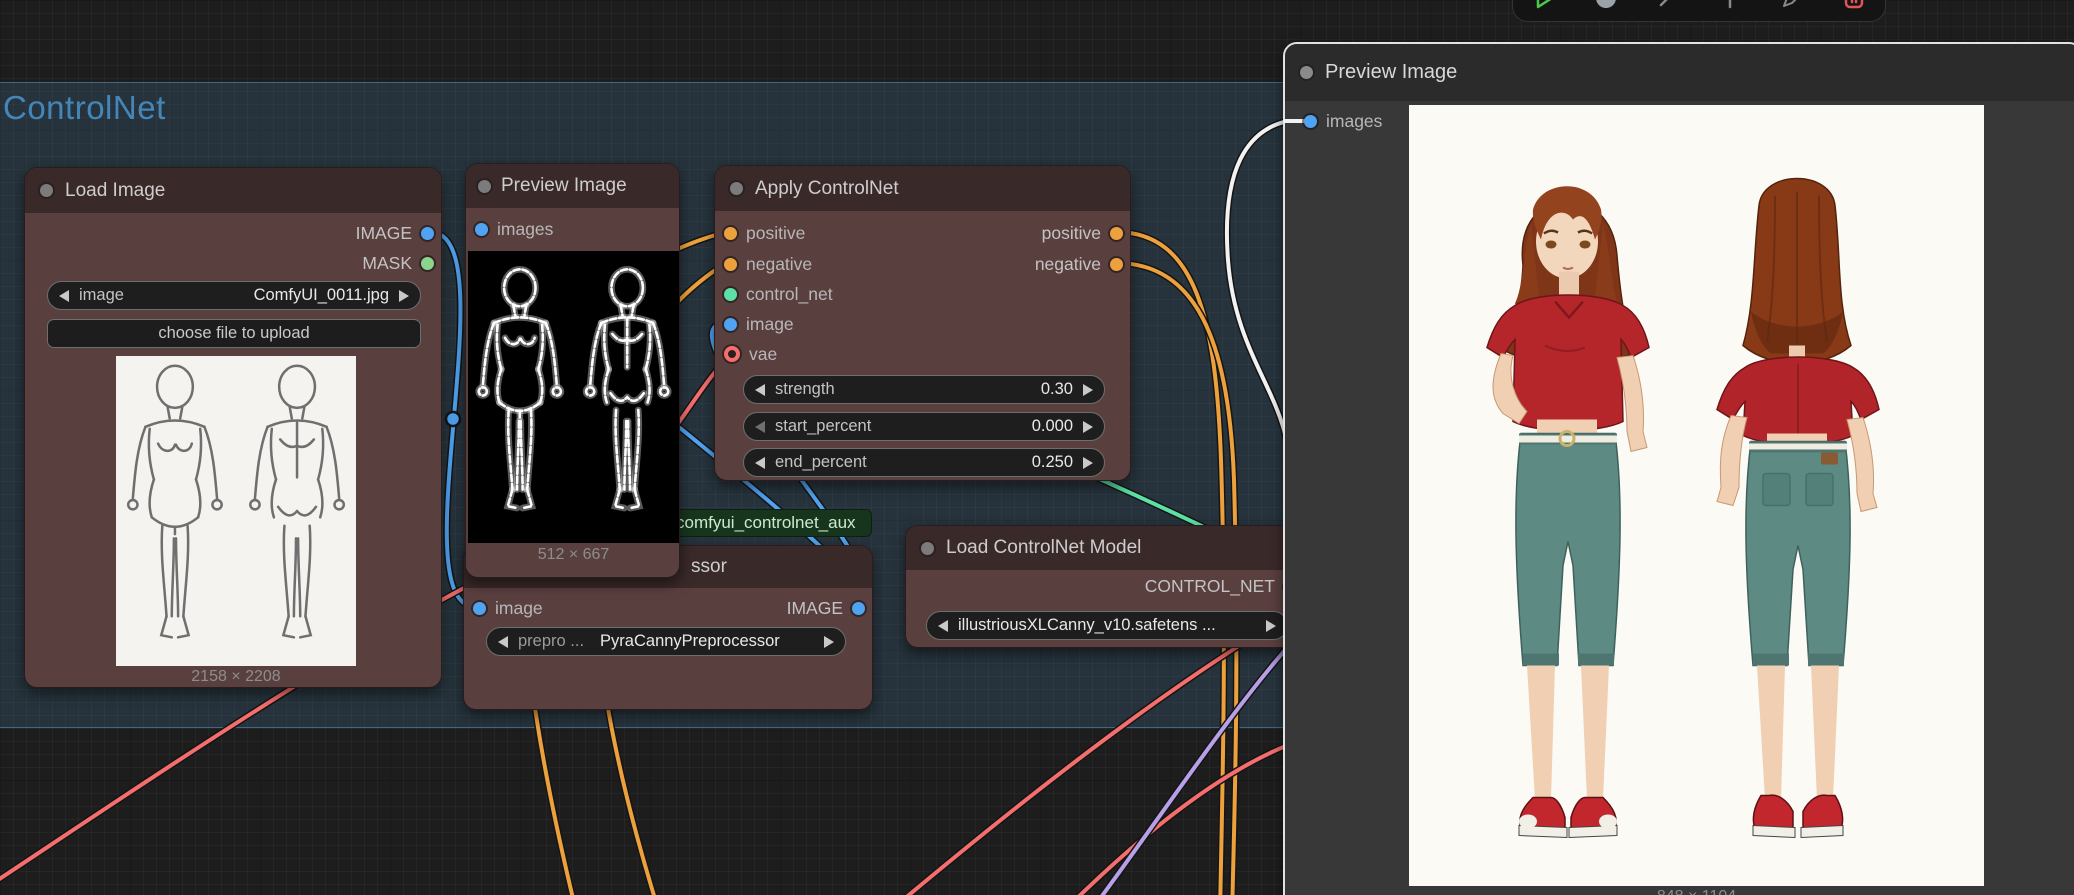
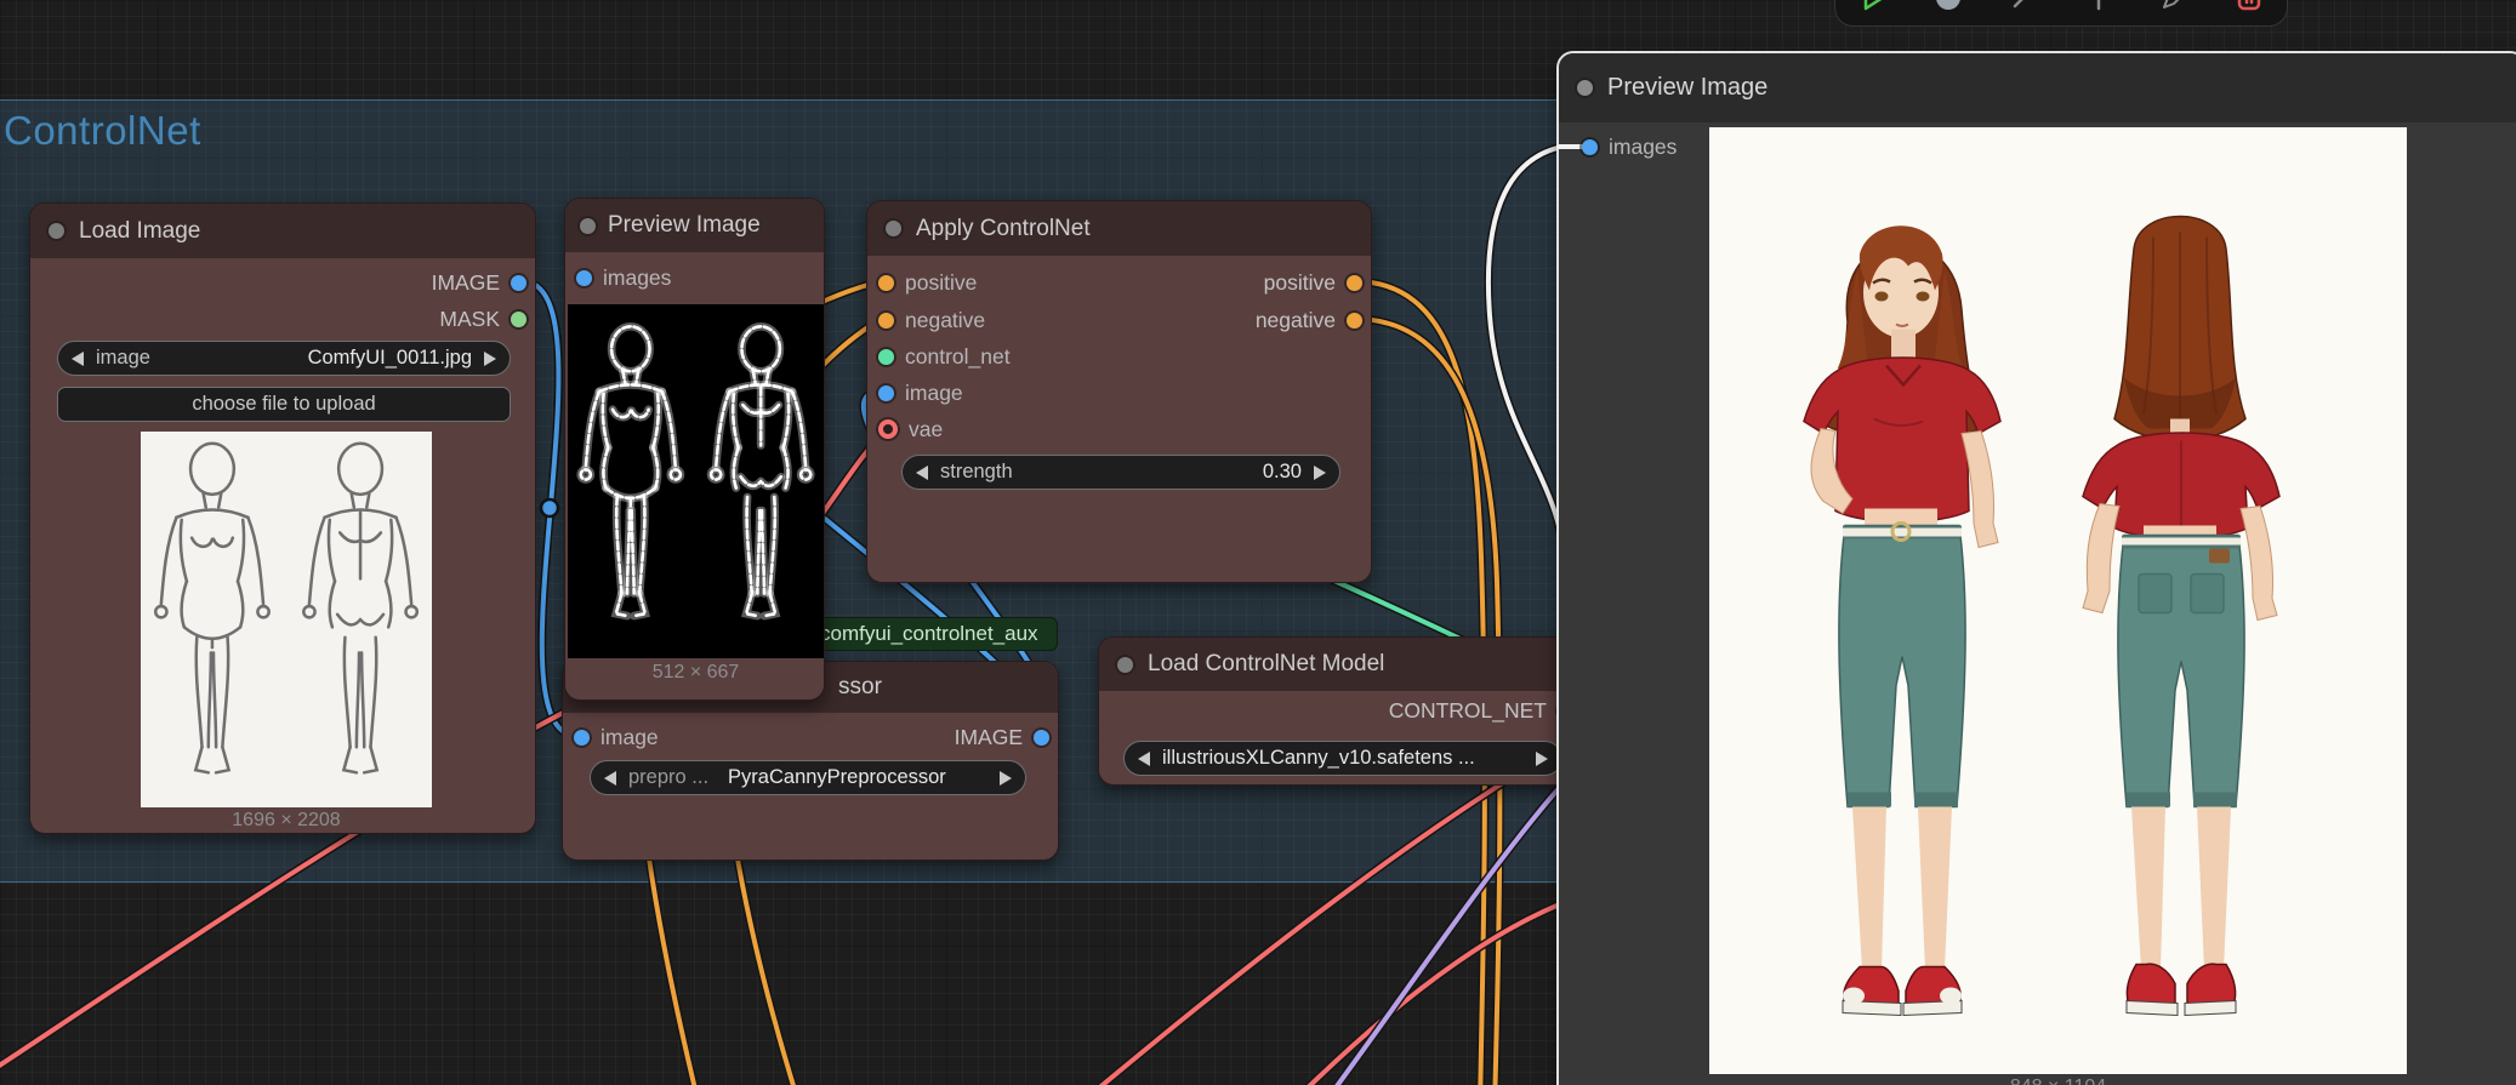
  ControlNet
  Load Image
  IMAGE
  MASK
  image
  ComfyUI_0011.jpg
  choose file to upload
- 2158 × 2208
+ 1696 × 2208
  comfyui_controlnet_aux
  ssor
  image
  IMAGE
  prepro ...
  PyraCannyPreprocessor
  Preview Image
  images
  512 × 667
  Apply ControlNet
  positive
  negative
  control_net
  image
  vae
  positive
  negative
  strength
  0.30
- start_percent
- 0.000
- end_percent
- 0.250
  Load ControlNet Model
  CONTROL_NET
  illustriousXLCanny_v10.safetens ...
  Preview Image
  images
